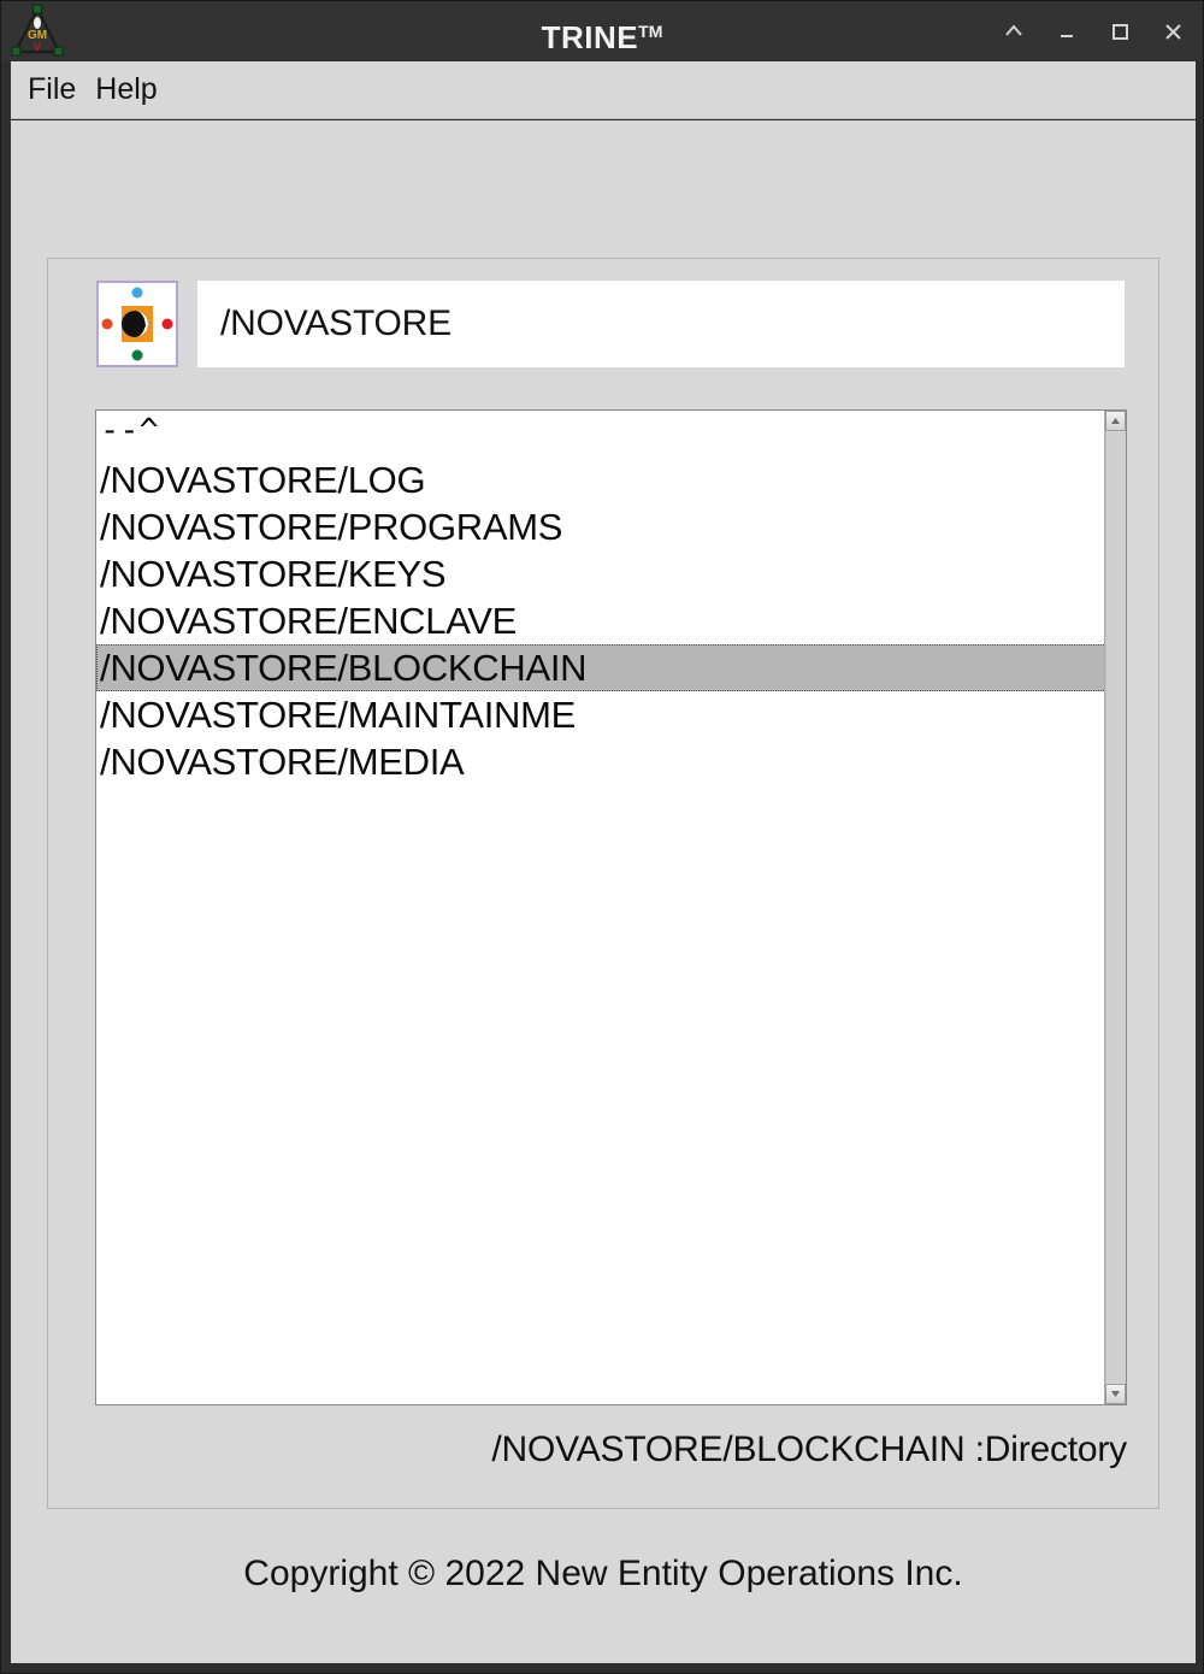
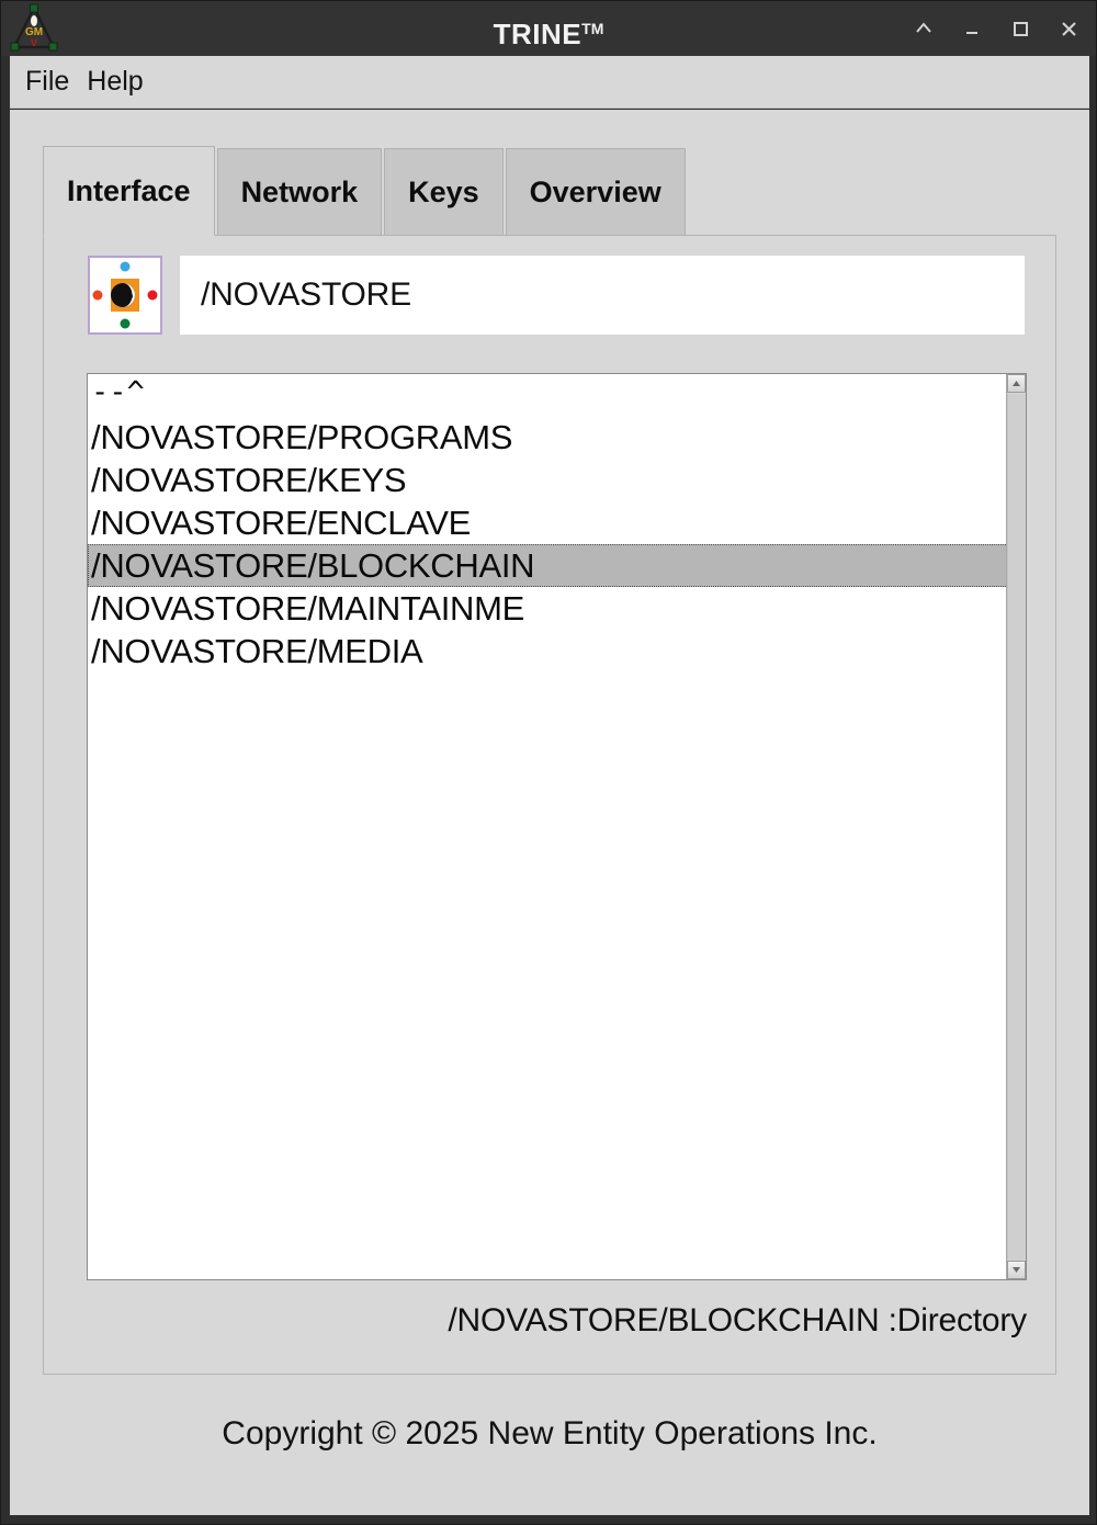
  GM
  V
  TRINETM
  File
  Help
+ Interface
+ Network
+ Keys
+ Overview
  /NOVASTORE
  --^
- /NOVASTORE/LOG
  /NOVASTORE/PROGRAMS
  /NOVASTORE/KEYS
  /NOVASTORE/ENCLAVE
  /NOVASTORE/BLOCKCHAIN
  /NOVASTORE/MAINTAINME
  /NOVASTORE/MEDIA
  /NOVASTORE/BLOCKCHAIN :Directory
- Copyright © 2022 New Entity Operations Inc.
+ Copyright © 2025 New Entity Operations Inc.
